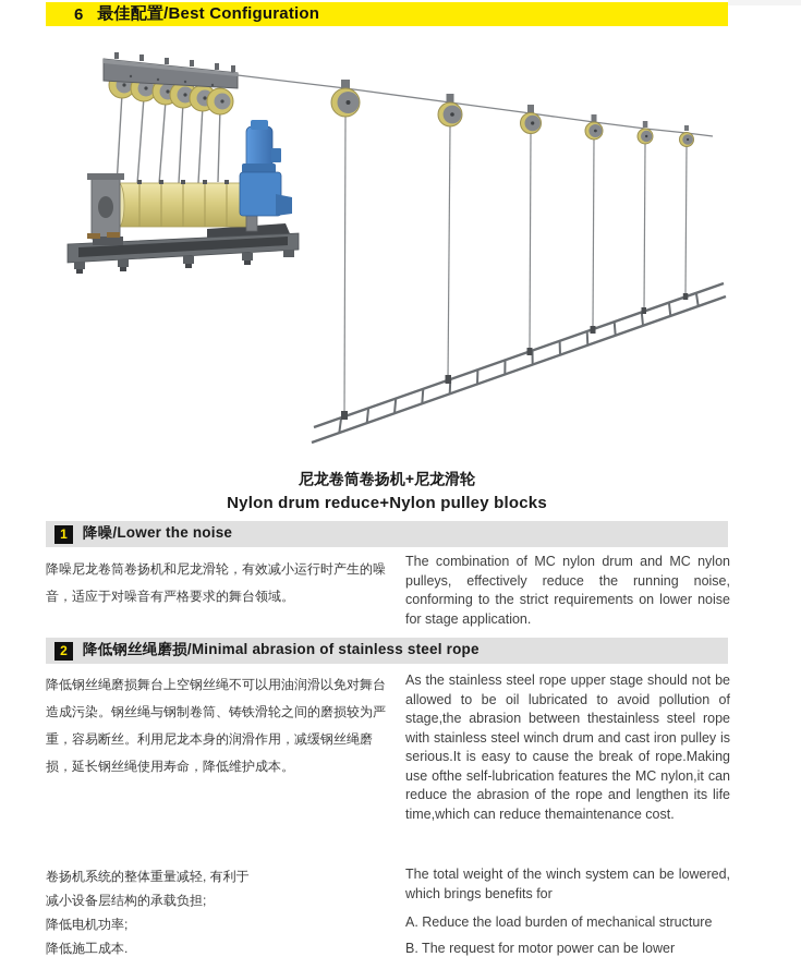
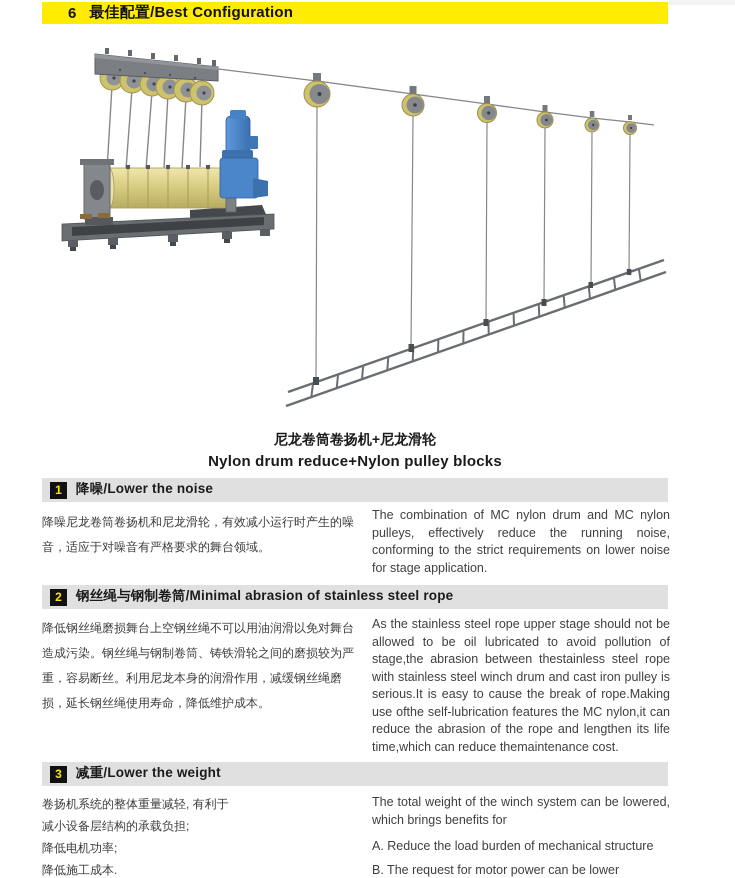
  6
  最佳配置/Best Configuration
  尼龙卷筒卷扬机+尼龙滑轮
  Nylon drum reduce+Nylon pulley blocks
  1
  降噪/Lower the noise
  降噪尼龙卷筒卷扬机和尼龙滑轮，有效减小运行时产生的噪音，适应于对噪音有严格要求的舞台领域。
  The combination of MC nylon drum and MC nylon pulleys, effectively reduce the running noise, conforming to the strict requirements on lower noise for stage application.
  2
- 降低钢丝绳磨损/Minimal abrasion of stainless steel rope
+ 钢丝绳与钢制卷筒/Minimal abrasion of stainless steel rope
  降低钢丝绳磨损舞台上空钢丝绳不可以用油润滑以免对舞台造成污染。钢丝绳与钢制卷筒、铸铁滑轮之间的磨损较为严重，容易断丝。利用尼龙本身的润滑作用，减缓钢丝绳磨损，延长钢丝绳使用寿命，降低维护成本。
  As the stainless steel rope upper stage should not be allowed to be oil lubricated to avoid pollution of stage,the abrasion between thestainless steel rope with stainless steel winch drum and cast iron pulley is serious.It is easy to cause the break of rope.Making use ofthe self-lubrication features the MC nylon,it can reduce the abrasion of the rope and lengthen its life time,which can reduce themaintenance cost.
+ 3
+ 减重/Lower the weight
  卷扬机系统的整体重量减轻, 有利于
  减小设备层结构的承载负担;
  降低电机功率;
  降低施工成本.
  The total weight of the winch system can be lowered, which brings benefits for
  A. Reduce the load burden of mechanical structure
  B. The request for motor power can be lower
